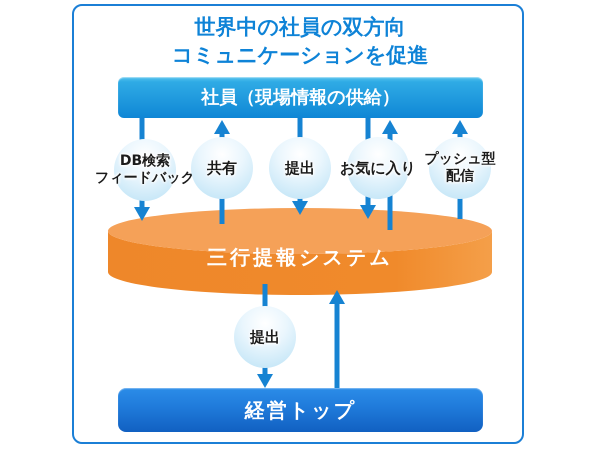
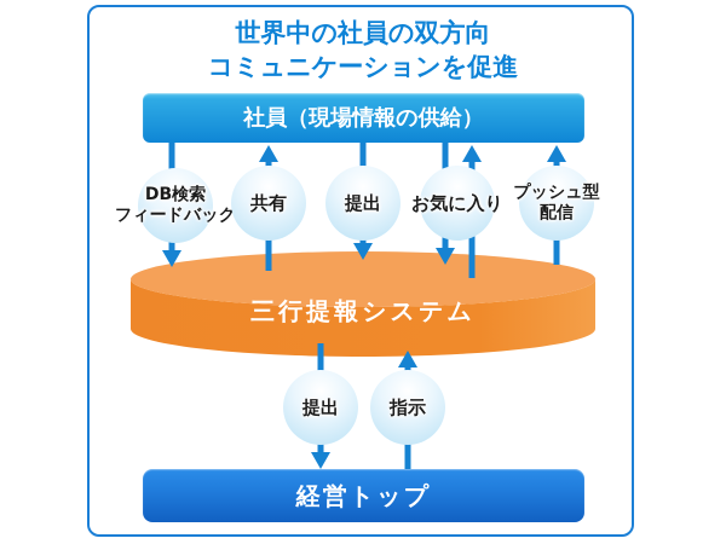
  三行提報システム
  社員（現場情報の供給）
  経営トップ
  DB検索
  フィードバック
  共有
  提出
  お気に入り
  プッシュ型
  配信
  提出
+ 指示
  世界中の社員の双方向
  コミュニケーションを促進
